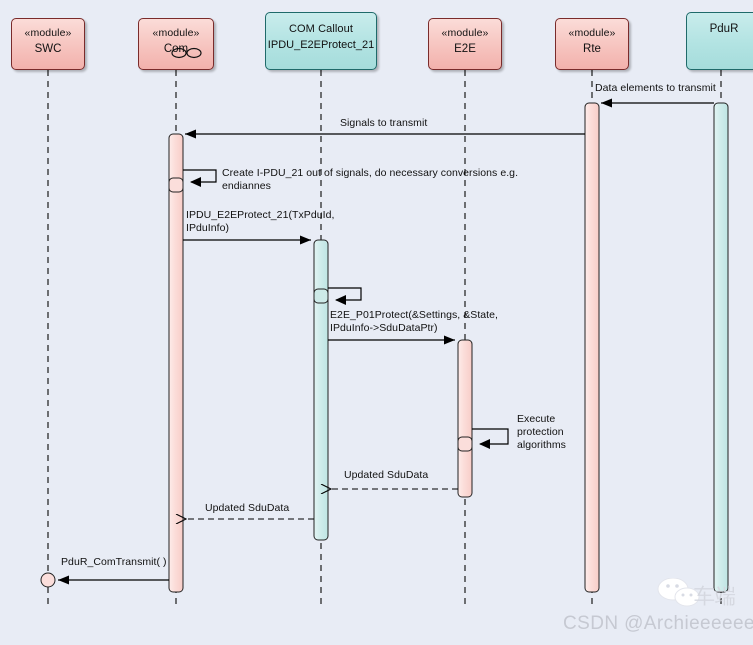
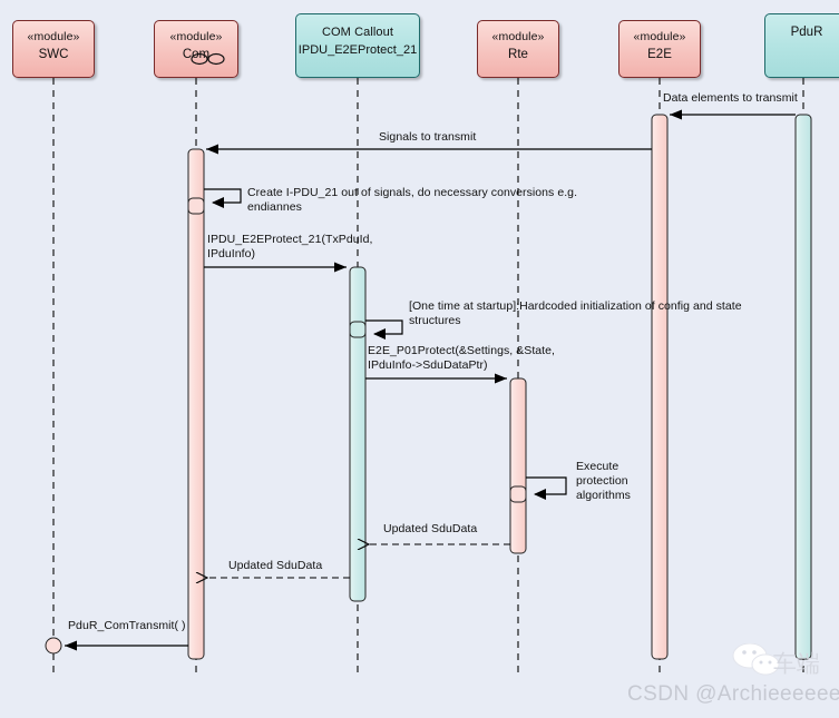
  «module»
  SWC
  «module»
  COM Callout
  IPDU_E2EProtect_21
  «module»
- E2E
+ Rte
  «module»
- Rte
+ E2E
  PduR
  Data elements to transmit
  Signals to transmit
  Create I-PDU_21 out of signals, do necessary conversions e.g.
  endiannes
  IPDU_E2EProtect_21(TxPduId,
  IPduInfo)
+ [One time at startup]:Hardcoded initialization of config and state
+ structures
  E2E_P01Protect(&Settings, &State,
  IPduInfo->SduDataPtr)
  Execute
  protection
  algorithms
  Updated SduData
  Updated SduData
  PduR_ComTransmit( )
  车端
  CSDN @Archieeeeee
